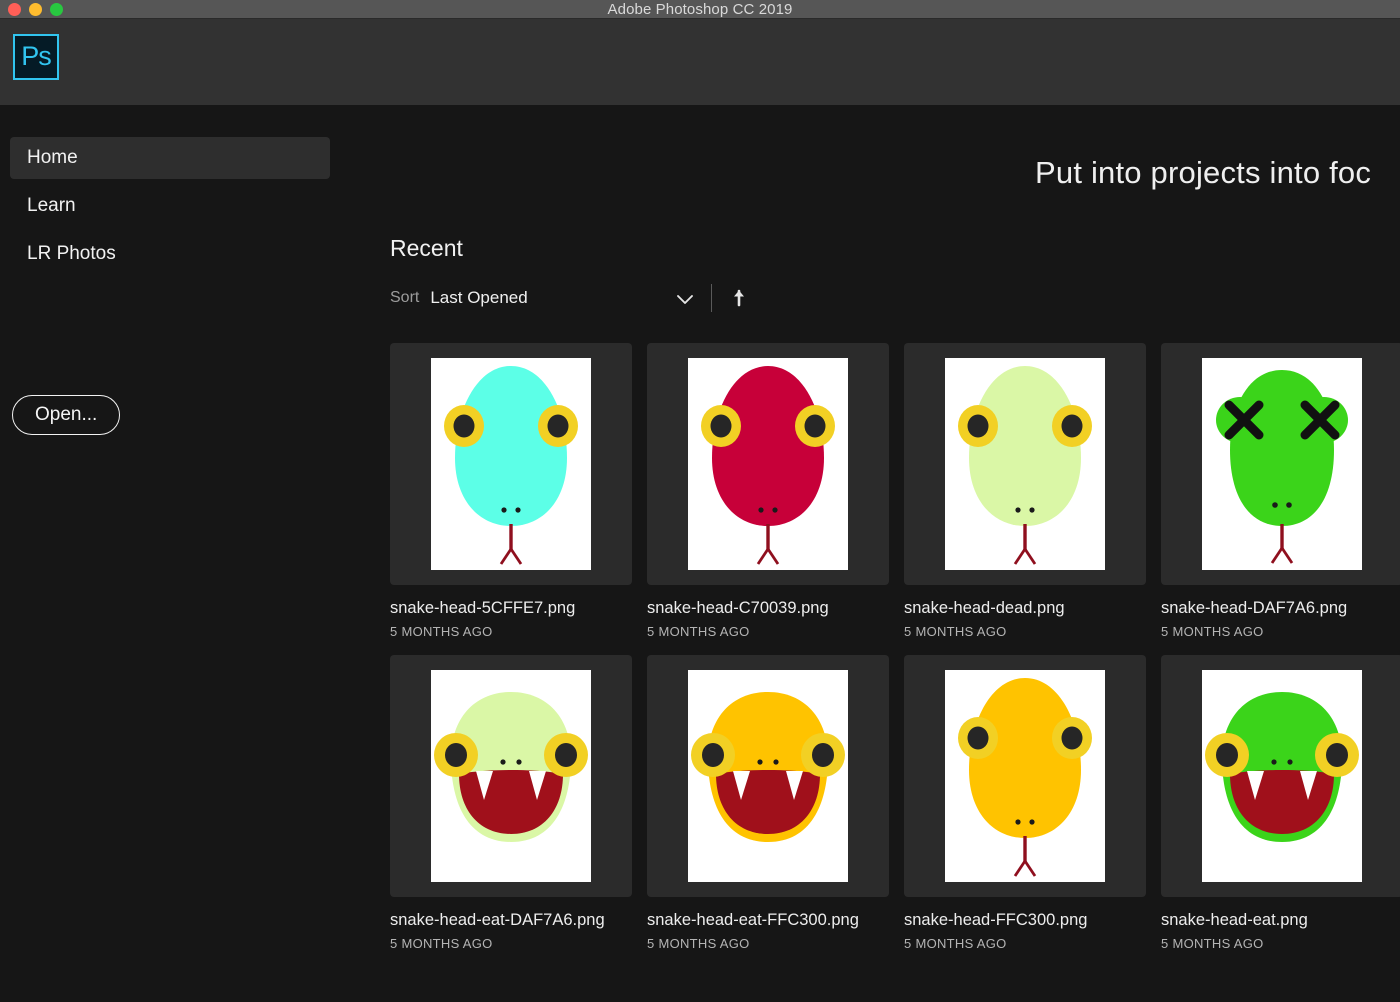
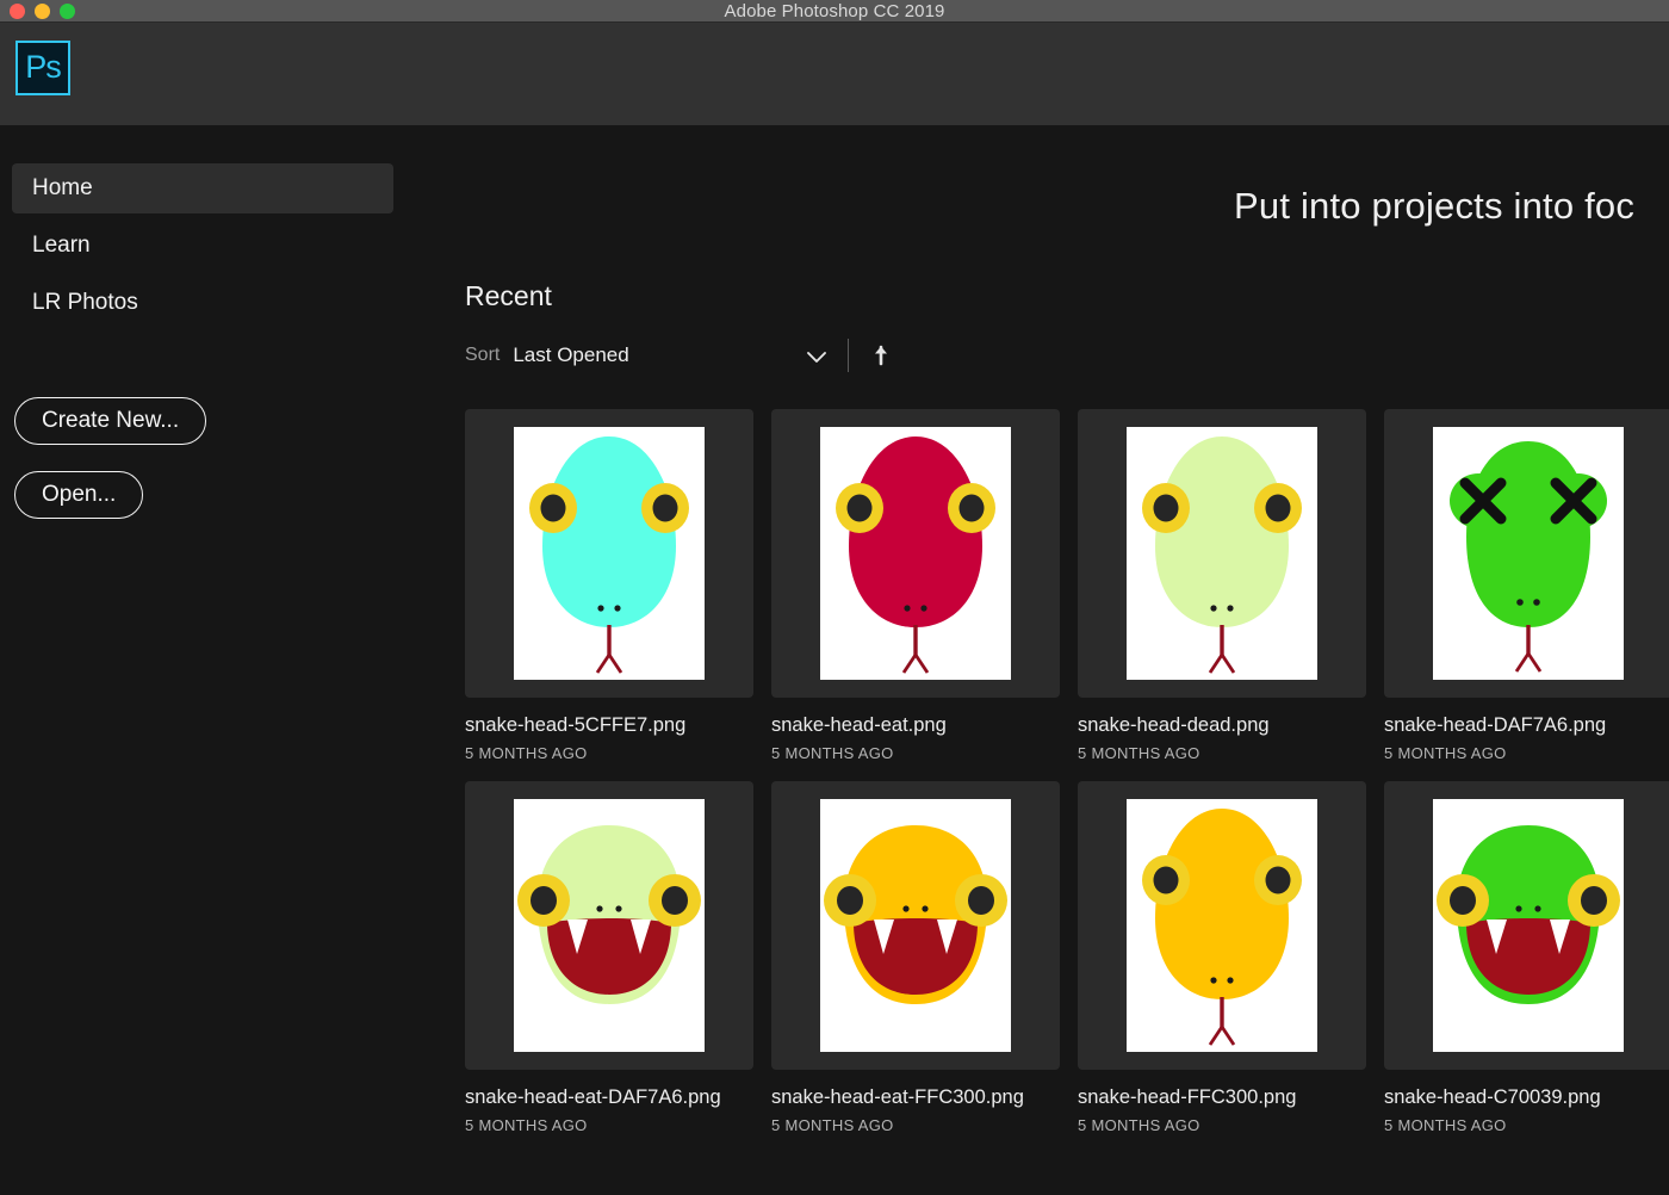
  Adobe Photoshop CC 2019
  Ps
  Home
  Learn
  LR Photos
+ Create New...
  Open...
  Put into projects into foc
  Recent
  Sort
  Last Opened
  snake-head-5CFFE7.png
  5 MONTHS AGO
- snake-head-C70039.png
+ snake-head-eat.png
  5 MONTHS AGO
  snake-head-dead.png
  5 MONTHS AGO
  snake-head-DAF7A6.png
  5 MONTHS AGO
  snake-head-eat-DAF7A6.png
  5 MONTHS AGO
  snake-head-eat-FFC300.png
  5 MONTHS AGO
  snake-head-FFC300.png
  5 MONTHS AGO
- snake-head-eat.png
+ snake-head-C70039.png
  5 MONTHS AGO
